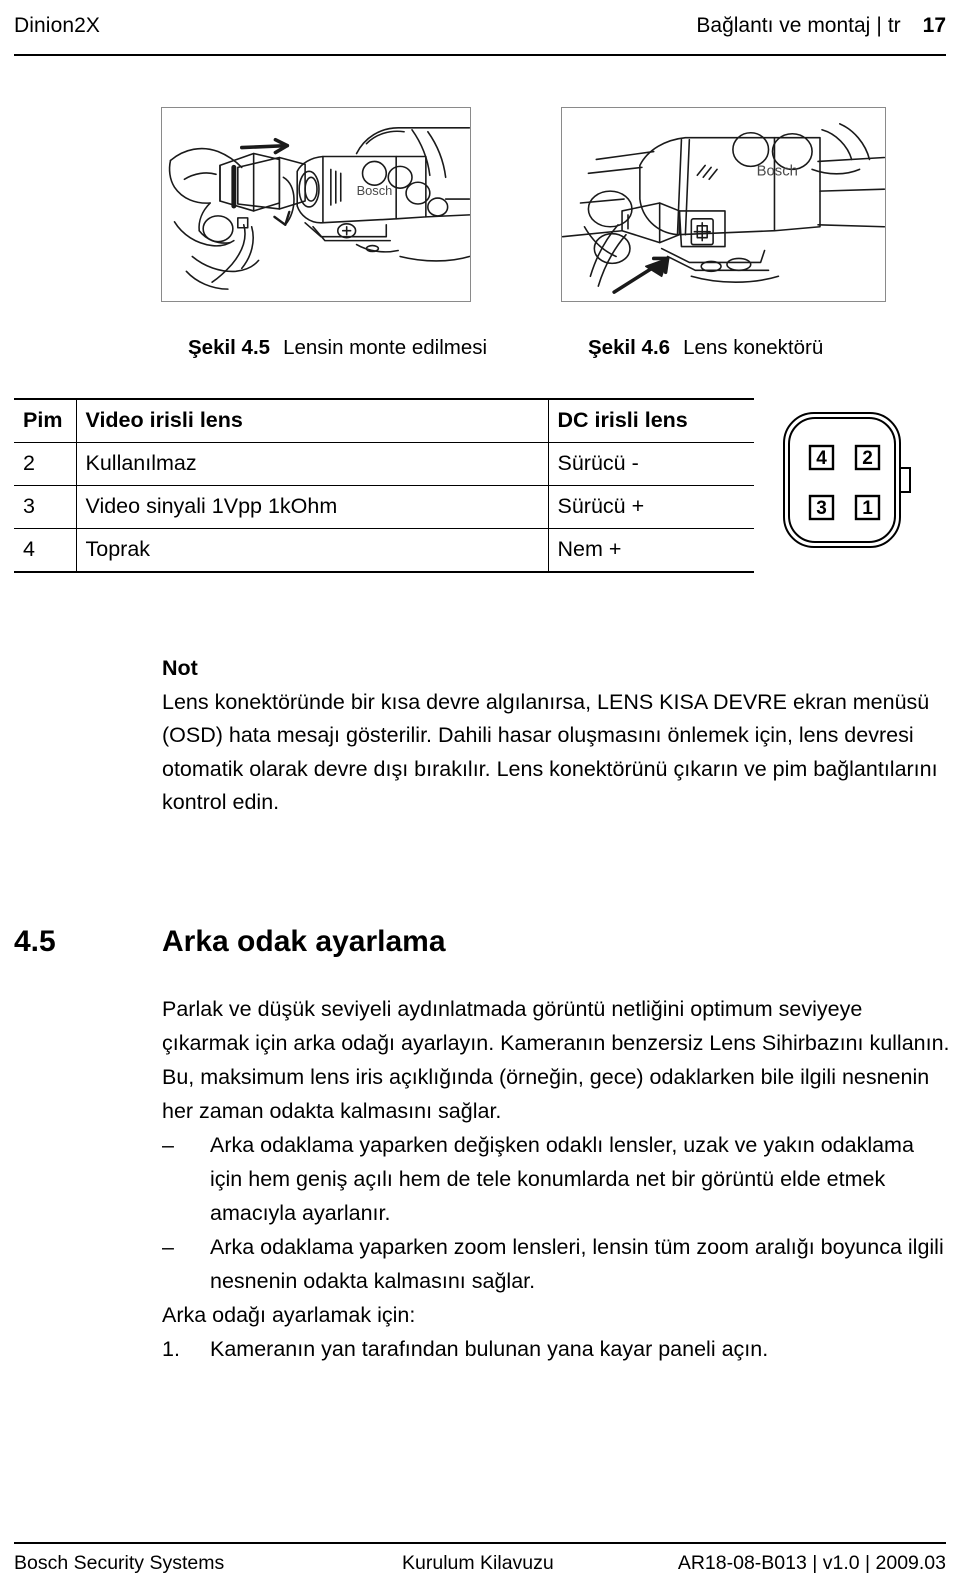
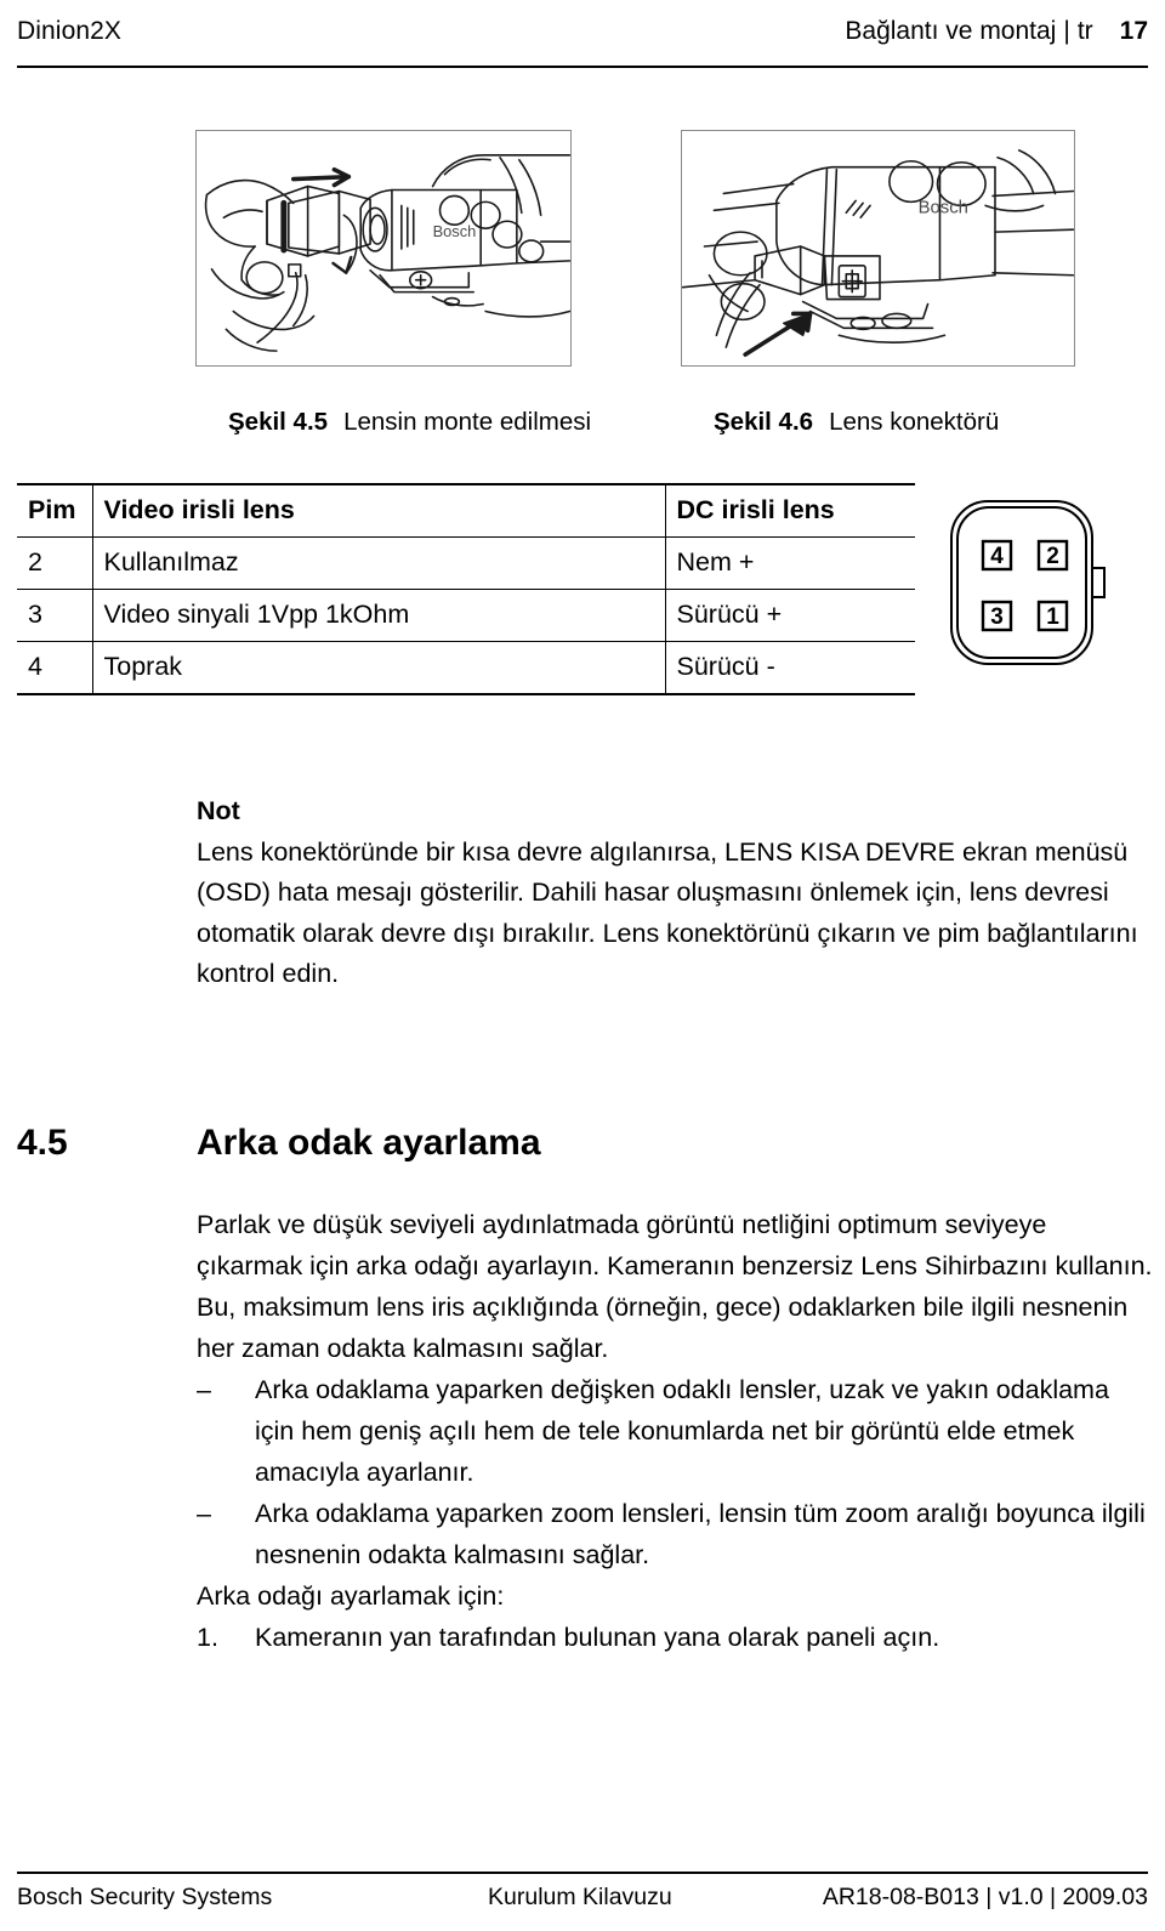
  Dinion2X
  Bağlantı ve montaj
  |
  tr
  17
  Bosch
  Şekil 4.5 Lensin monte edilmesi
  Bosch
  Şekil 4.6 Lens konektörü
  Pim	Video irisli lens	DC irisli lens
- 2	Kullanılmaz	Sürücü -
+ 2	Kullanılmaz	Nem +
  3	Video sinyali 1Vpp 1kOhm	Sürücü +
- 4	Toprak	Nem +
+ 4	Toprak	Sürücü -
  4
  2
  3
  1
  Not
  Lens konektöründe bir kısa devre algılanırsa, LENS KISA DEVRE ekran menüsü (OSD) hata mesajı gösterilir. Dahili hasar oluşmasını önlemek için, lens devresi otomatik olarak devre dışı bırakılır. Lens konektörünü çıkarın ve pim bağlantılarını kontrol edin.
  4.5
  Arka odak ayarlama
  Parlak ve düşük seviyeli aydınlatmada görüntü netliğini optimum seviyeye çıkarmak için arka odağı ayarlayın. Kameranın benzersiz Lens Sihirbazını kullanın. Bu, maksimum lens iris açıklığında (örneğin, gece) odaklarken bile ilgili nesnenin her zaman odakta kalmasını sağlar.
  –
  Arka odaklama yaparken değişken odaklı lensler, uzak ve yakın odaklama için hem geniş açılı hem de tele konumlarda net bir görüntü elde etmek amacıyla ayarlanır.
  –
  Arka odaklama yaparken zoom lensleri, lensin tüm zoom aralığı boyunca ilgili nesnenin odakta kalmasını sağlar.
  Arka odağı ayarlamak için:
  1.
- Kameranın yan tarafından bulunan yana kayar paneli açın.
+ Kameranın yan tarafından bulunan yana olarak paneli açın.
  Bosch Security Systems
  Kurulum Kilavuzu
  AR18-08-B013 | v1.0 | 2009.03
